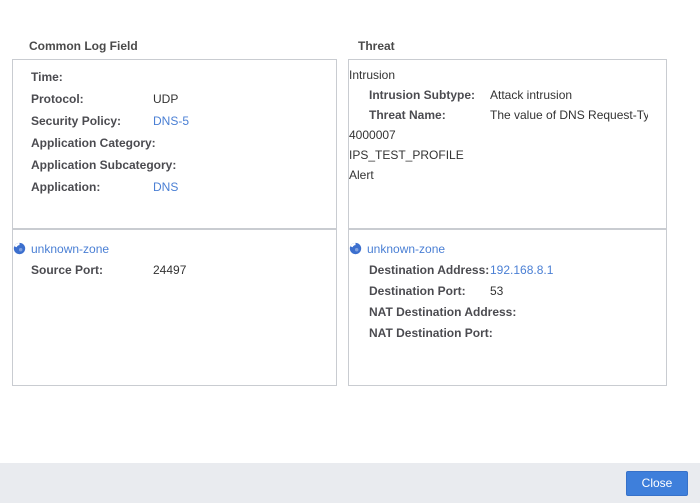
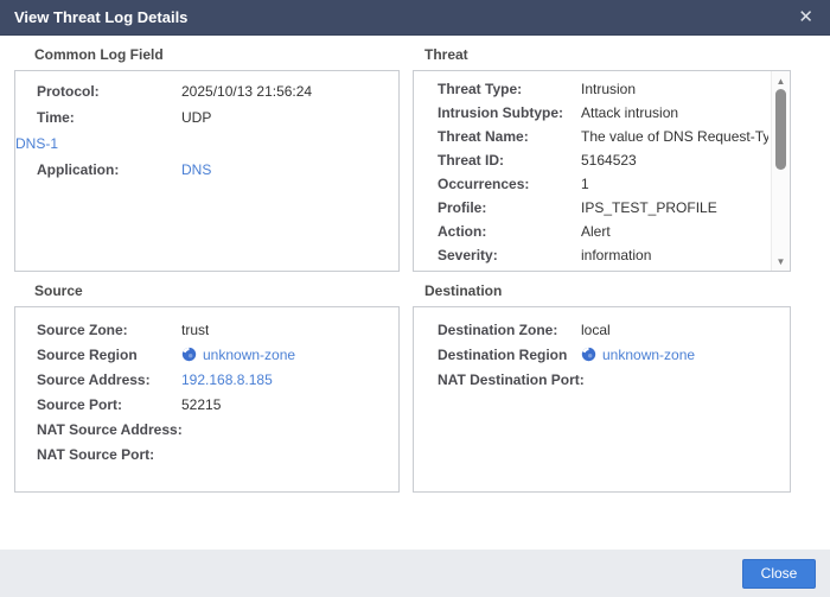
+ View Threat Log Details
+ ✕
  Common Log Field
- Time:
+ Protocol:
+ 2025/10/13 21:56:24
- Protocol:
+ Time:
  UDP
- Security Policy:
- DNS-5
+ DNS-1
- Application Category:
- Application Subcategory:
  Application:
  DNS
+ Source
+ Source Zone:
+ trust
+ Source Region
  unknown-zone
+ Source Address:
+ 192.168.8.185
  Source Port:
- 24497
+ 52215
+ NAT Source Address:
+ NAT Source Port:
  Threat
+ Threat Type:
  Intrusion
  Intrusion Subtype:
  Attack intrusion
  Threat Name:
  The value of DNS Request-Ty
+ Threat ID:
- 4000007
+ 5164523
+ Occurrences:
+ 1
+ Profile:
  IPS_TEST_PROFILE
+ Action:
  Alert
+ Severity:
+ information
+ ▲
+ ▼
+ Destination
+ Destination Zone:
+ local
+ Destination Region
  unknown-zone
- Destination Address:
- 192.168.8.1
- Destination Port:
- 53
- NAT Destination Address:
  NAT Destination Port:
  Close
